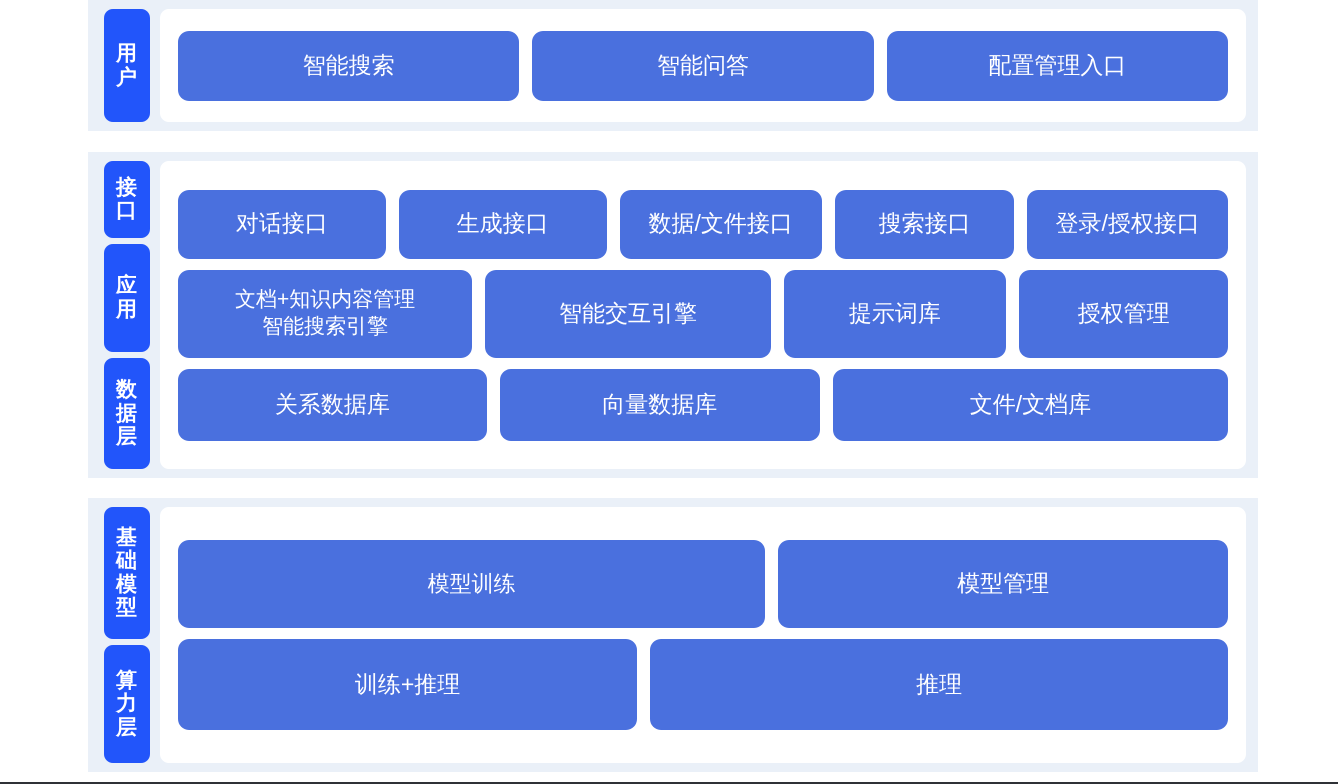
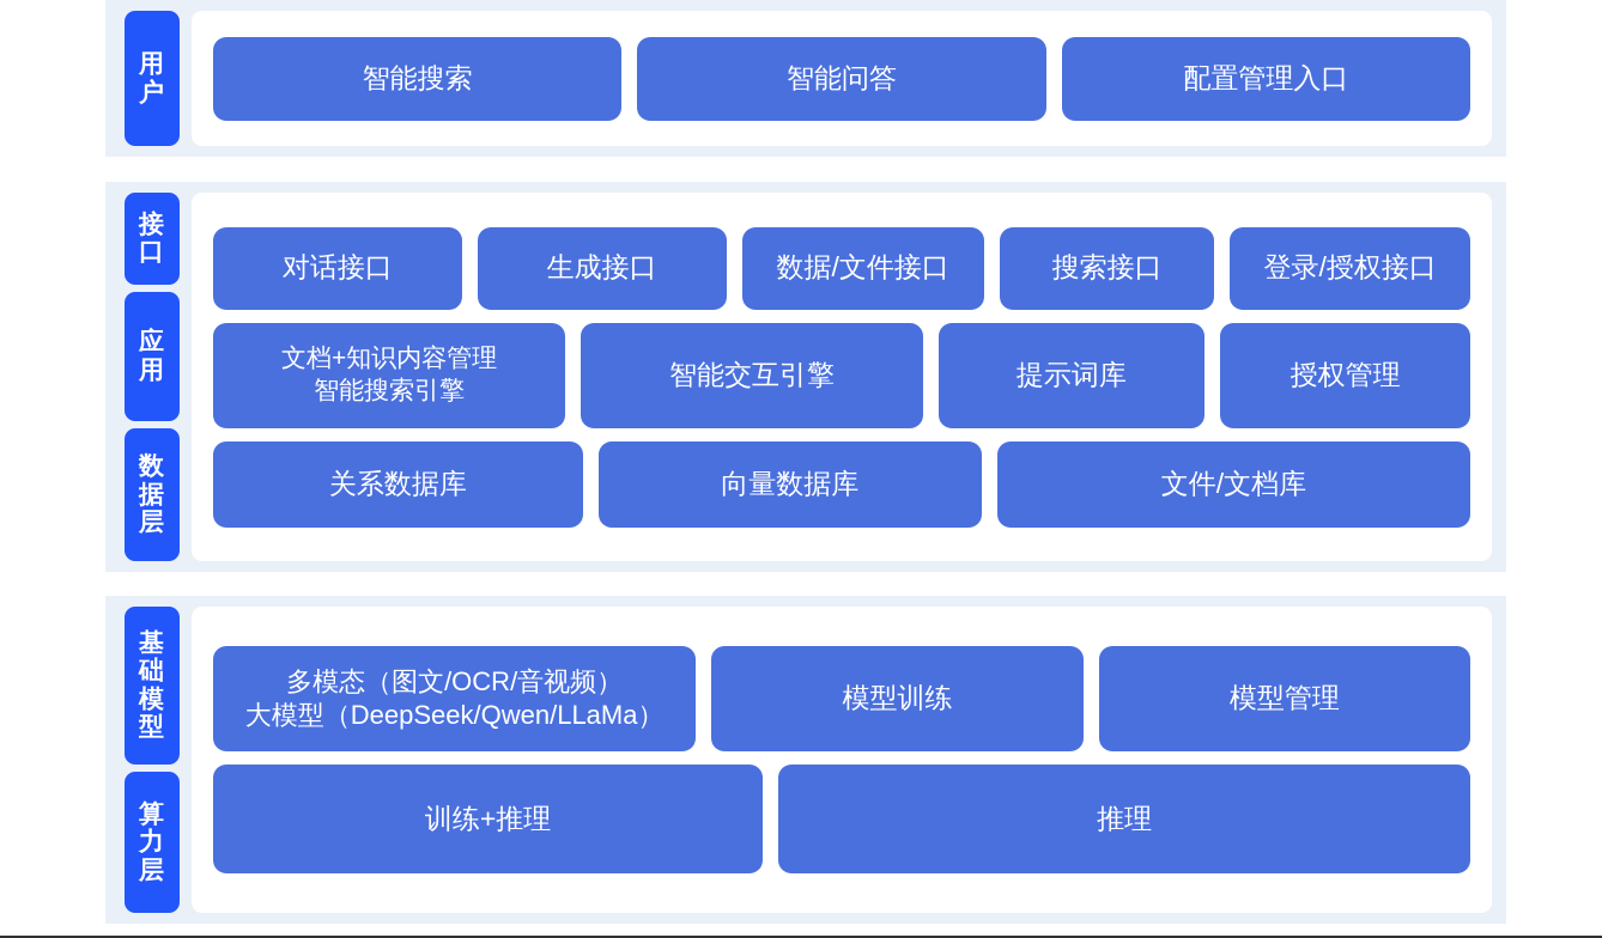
  用户
  智能搜索
  智能问答
  配置管理入口
  接口
  应用
  数据层
  对话接口
  生成接口
  数据/文件接口
  搜索接口
  登录/授权接口
  文档+知识内容管理
  智能搜索引擎
  智能交互引擎
  提示词库
  授权管理
  关系数据库
  向量数据库
  文件/文档库
  基础模型
  算力层
+ 多模态（图文/OCR/音视频）
+ 大模型（DeepSeek/Qwen/LLaMa）
  模型训练
  模型管理
  训练+推理
  推理
